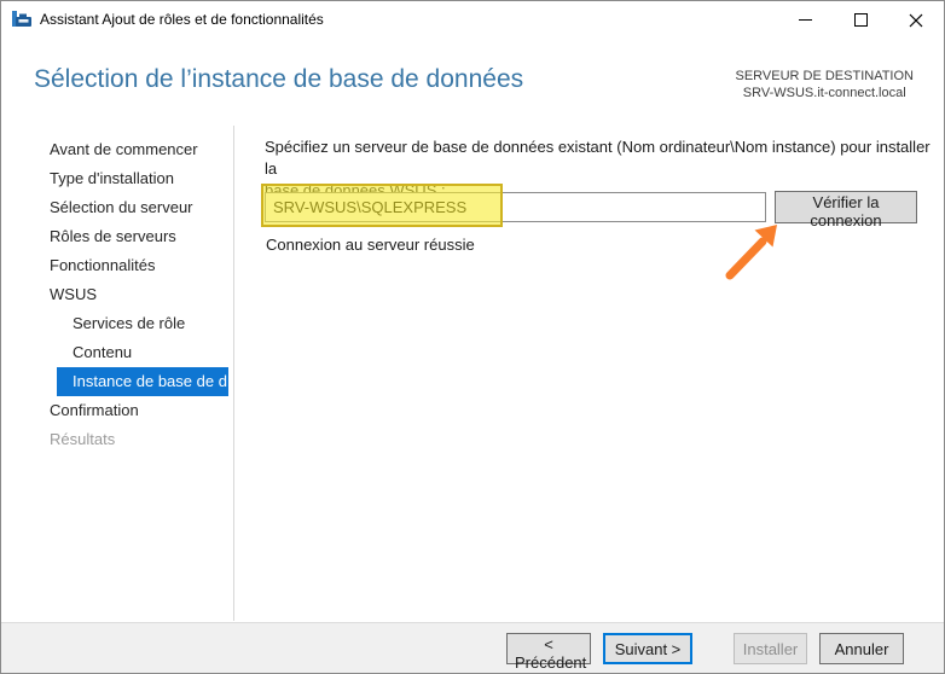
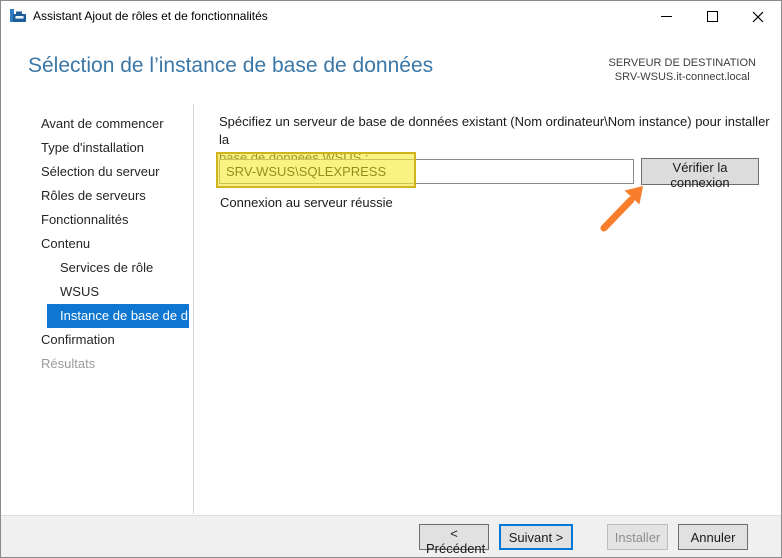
  Assistant Ajout de rôles et de fonctionnalités
  Sélection de l’instance de base de données
  SERVEUR DE DESTINATION
  SRV-WSUS.it-connect.local
  Avant de commencer
  Type d'installation
  Sélection du serveur
  Rôles de serveurs
  Fonctionnalités
- WSUS
+ Contenu
  Services de rôle
- Contenu
+ WSUS
  Instance de base de d..
  Confirmation
  Résultats
  Spécifiez un serveur de base de données existant (Nom ordinateur\Nom instance) pour installer la
  base de données WSUS :
  SRV-WSUS\SQLEXPRESS
  Vérifier la connexion
  Connexion au serveur réussie
  < Précédent
  Suivant >
  Installer
  Annuler
